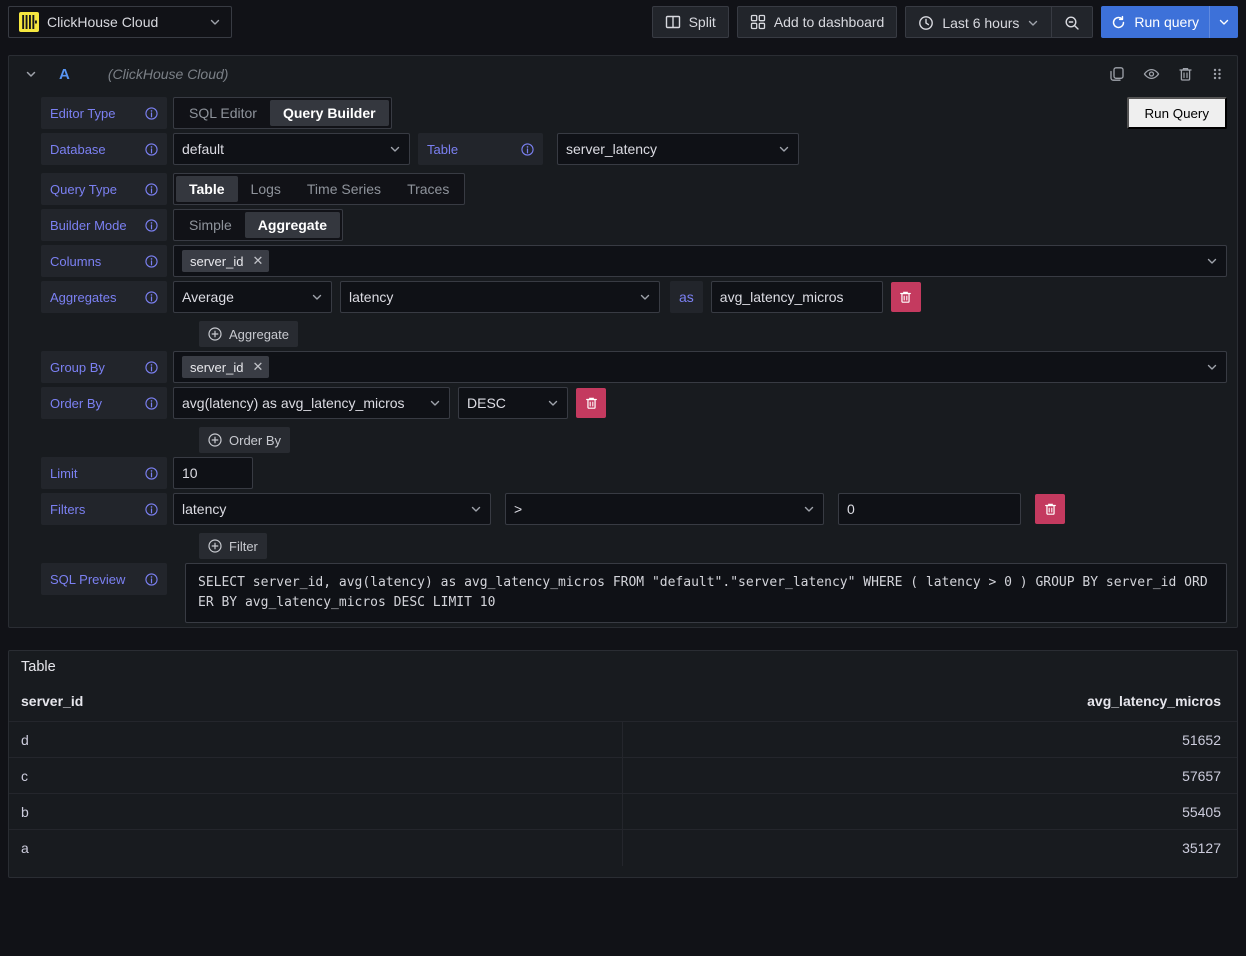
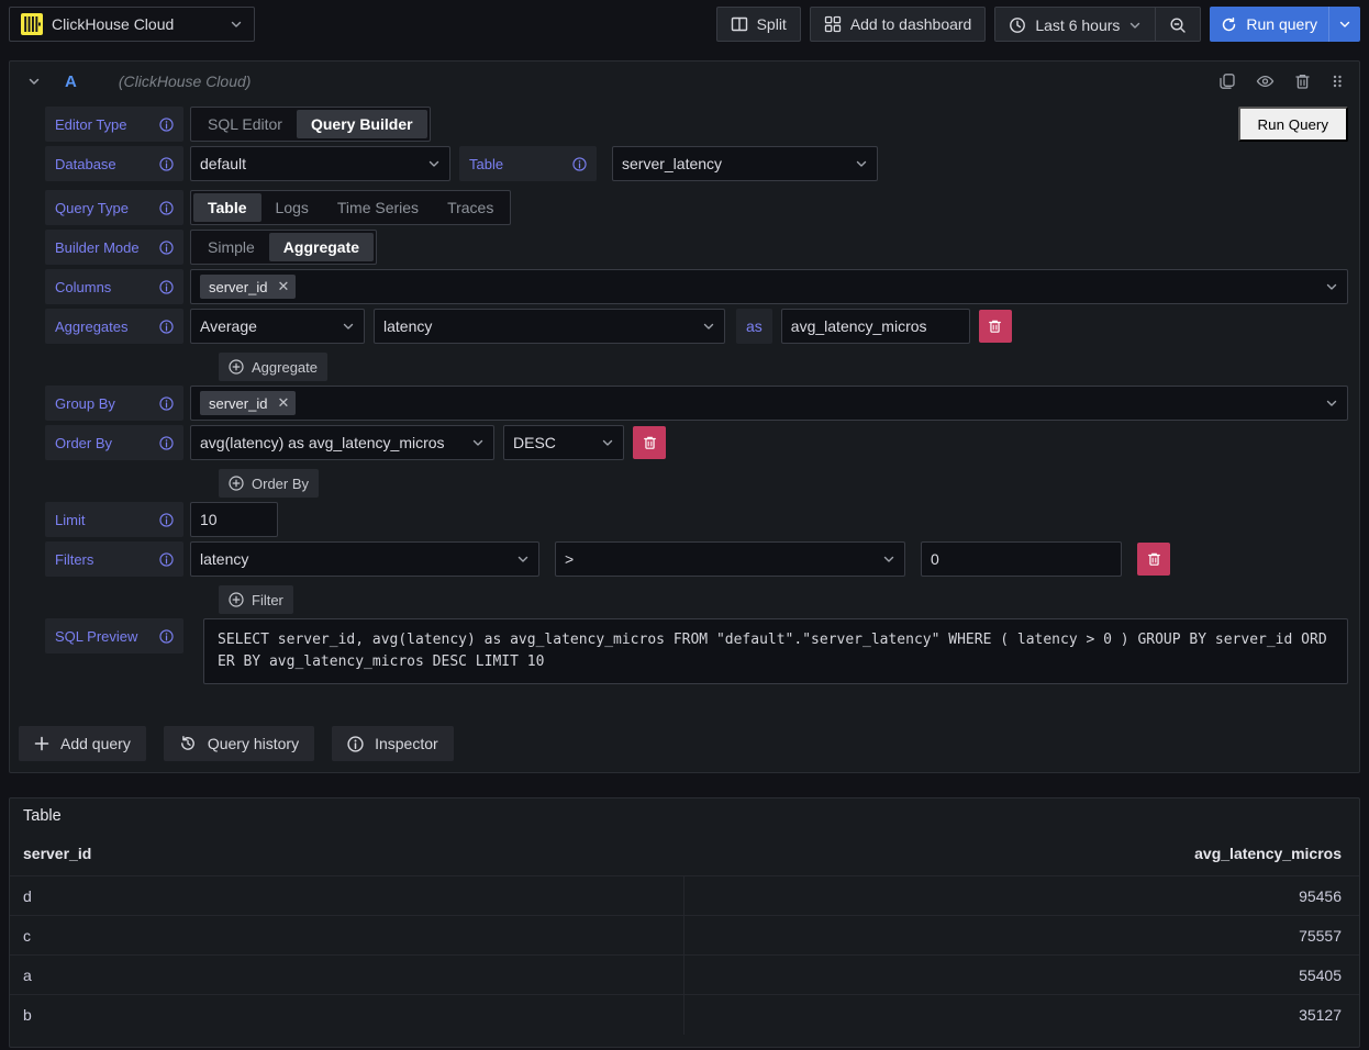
  ClickHouse Cloud
  Split
  Add to dashboard
  Last 6 hours
  Run query
  A
  (ClickHouse Cloud)
  Editor Type
  SQL Editor
  Query Builder
  Run Query
  Database
  default
  Table
  server_latency
  Query Type
  Table
  Logs
  Time Series
  Traces
  Builder Mode
  Simple
  Aggregate
  Columns
  server_id
  ✕
  Aggregates
  Average
  latency
  as
  avg_latency_micros
  Aggregate
  Group By
  server_id
  ✕
  Order By
  avg(latency) as avg_latency_micros
  DESC
  Order By
  Limit
  10
  Filters
  latency
  >
  0
  Filter
  SQL Preview
  SELECT server_id, avg(latency) as avg_latency_micros FROM "default"."server_latency" WHERE ( latency > 0 ) GROUP BY server_id ORDER BY avg_latency_micros DESC LIMIT 10
+ Add query
+ Query history
+ Inspector
  Table
  server_id
  avg_latency_micros
  d
- 51652
+ 95456
  c
- 57657
+ 75557
- b
+ a
  55405
- a
+ b
  35127
